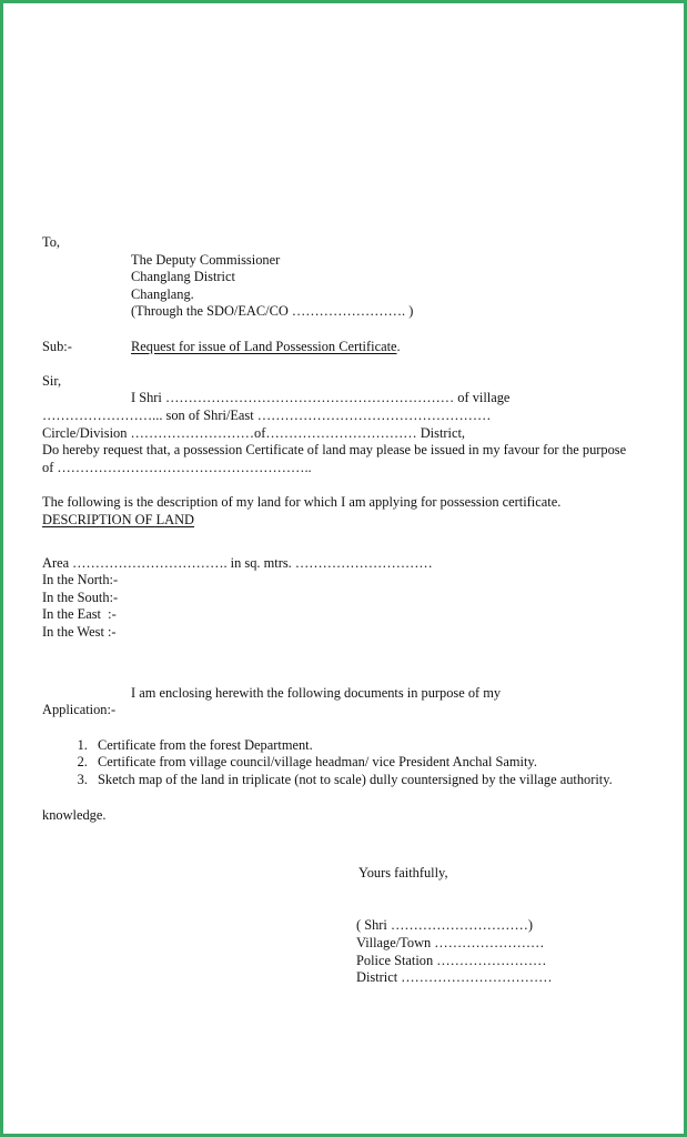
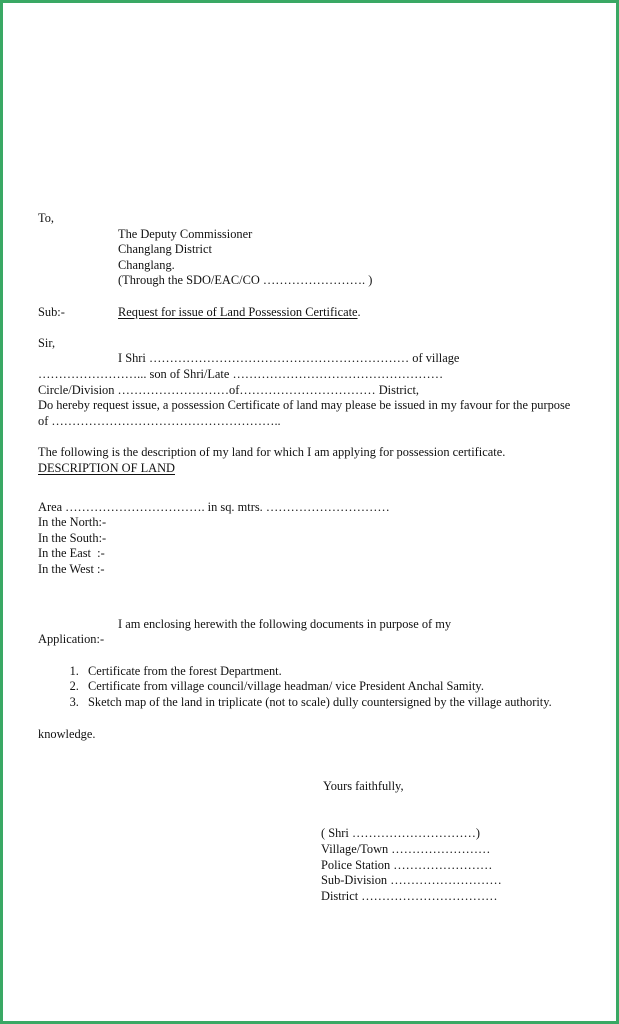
  To,
  The Deputy Commissioner
  Changlang District
  Changlang.
  (Through the SDO/EAC/CO ……………………. )
  Sub:- Request for issue of Land Possession Certificate.
  Sir,
  I Shri ……………………………………………………… of village
- ……………………... son of Shri/East ……………………………………………
+ ……………………... son of Shri/Late ……………………………………………
  Circle/Division ………………………of…………………………… District,
- Do hereby request that, a possession Certificate of land may please be issued in my favour for the purpose
+ Do hereby request issue, a possession Certificate of land may please be issued in my favour for the purpose
  of ………………………………………………..
  The following is the description of my land for which I am applying for possession certificate.
  DESCRIPTION OF LAND
  Area ……………………………. in sq. mtrs. …………………………
  In the North:-
  In the South:-
  In the East :-
  In the West :-
  I am enclosing herewith the following documents in purpose of my
  Application:-
  Certificate from the forest Department.
  Certificate from village council/village headman/ vice President Anchal Samity.
  Sketch map of the land in triplicate (not to scale) dully countersigned by the village authority.
  knowledge.
  Yours faithfully,
  ( Shri …………………………)
  Village/Town ……………………
  Police Station ……………………
+ Sub-Division ………………………
  District ……………………………
